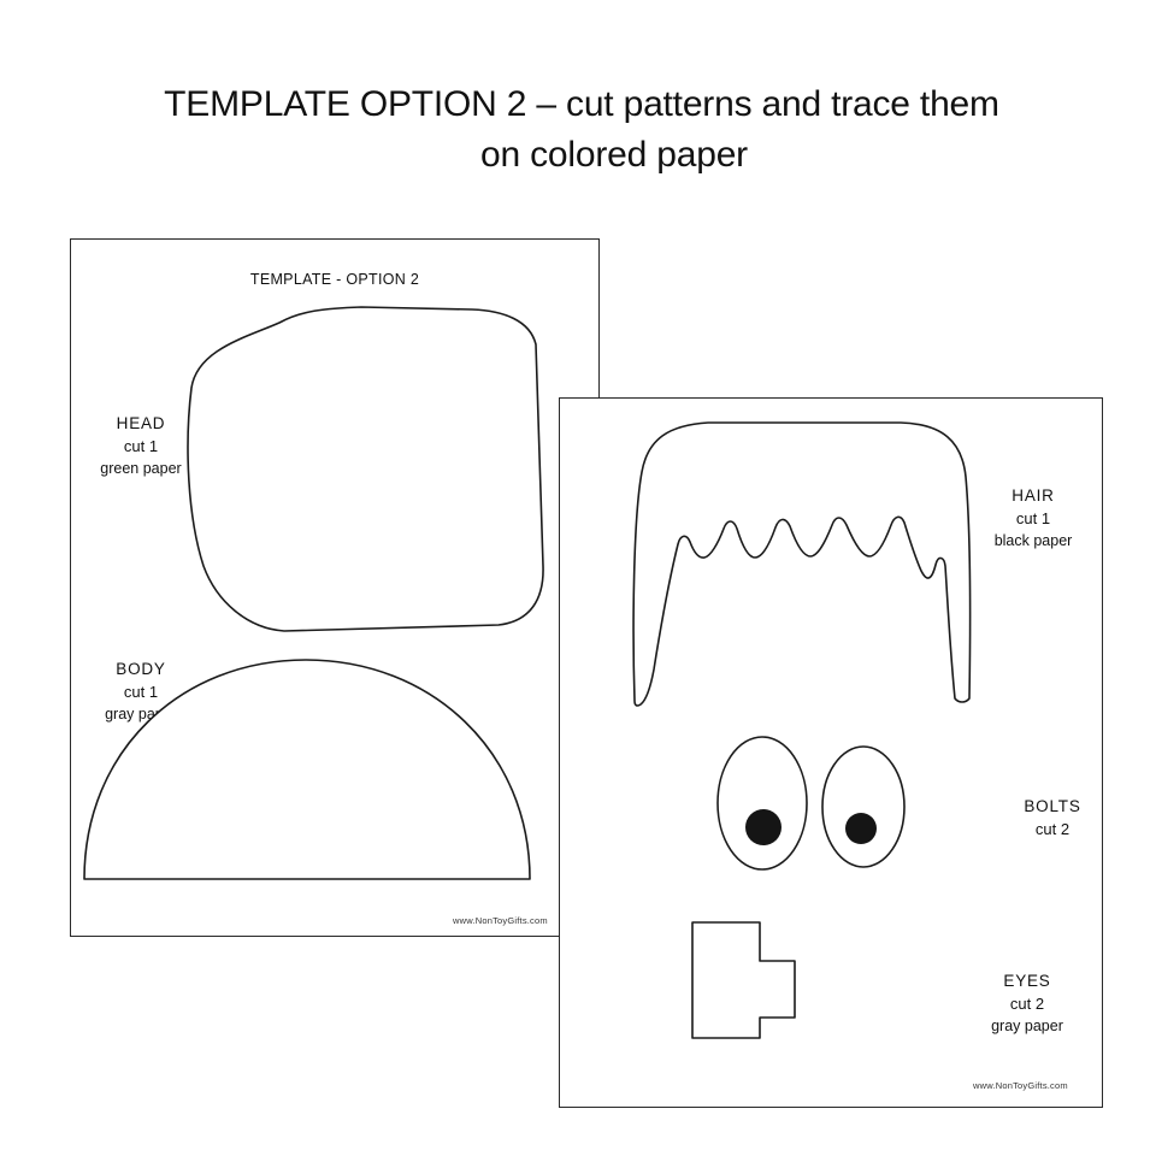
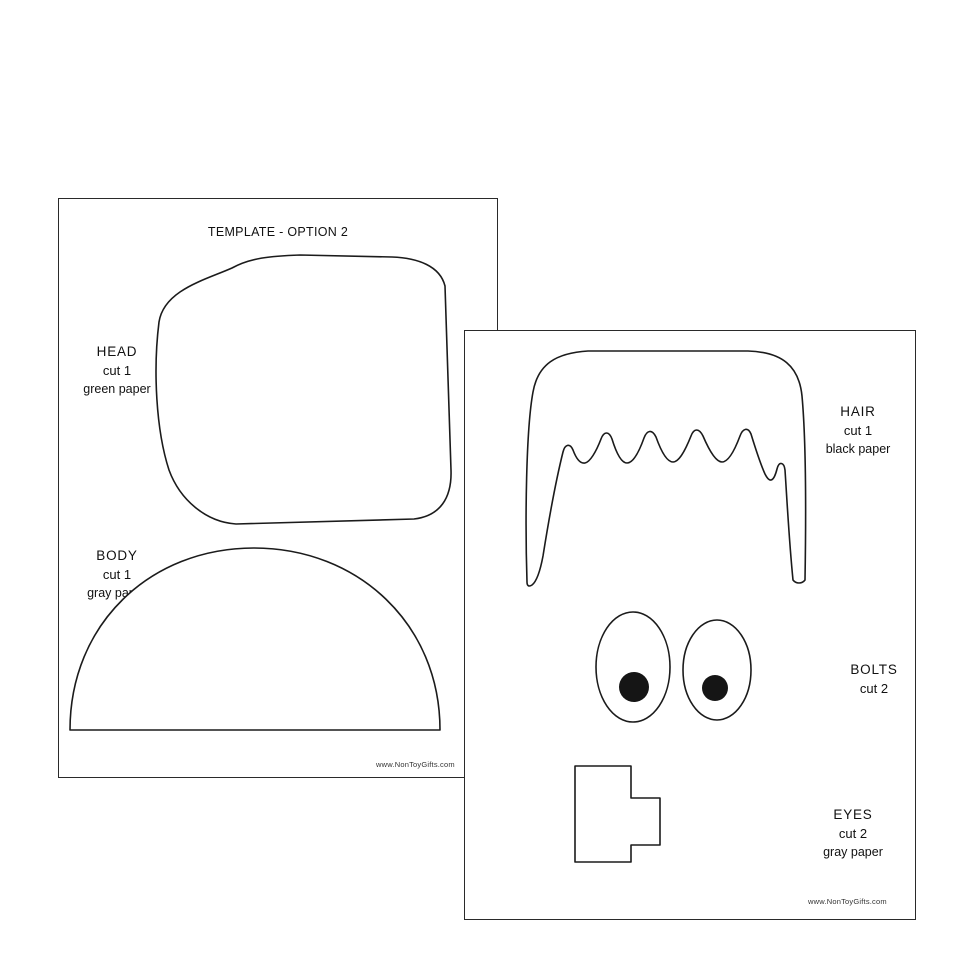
- TEMPLATE OPTION 2 – cut patterns and trace them
- on colored paper
  TEMPLATE - OPTION 2
  HEAD
  cut 1
  green paper
  BODY
  cut 1
  www.NonToyGifts.com
  HAIR
  cut 1
  black paper
  BOLTS
  cut 2
  EYES
  cut 2
  gray paper
  www.NonToyGifts.com
